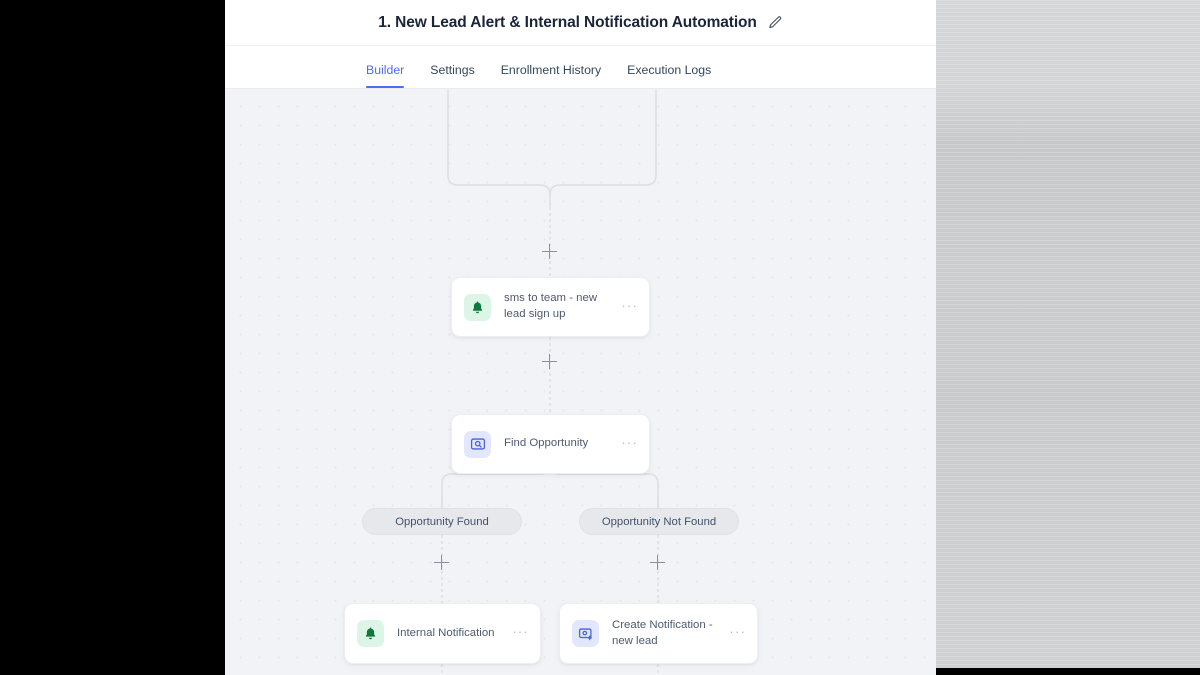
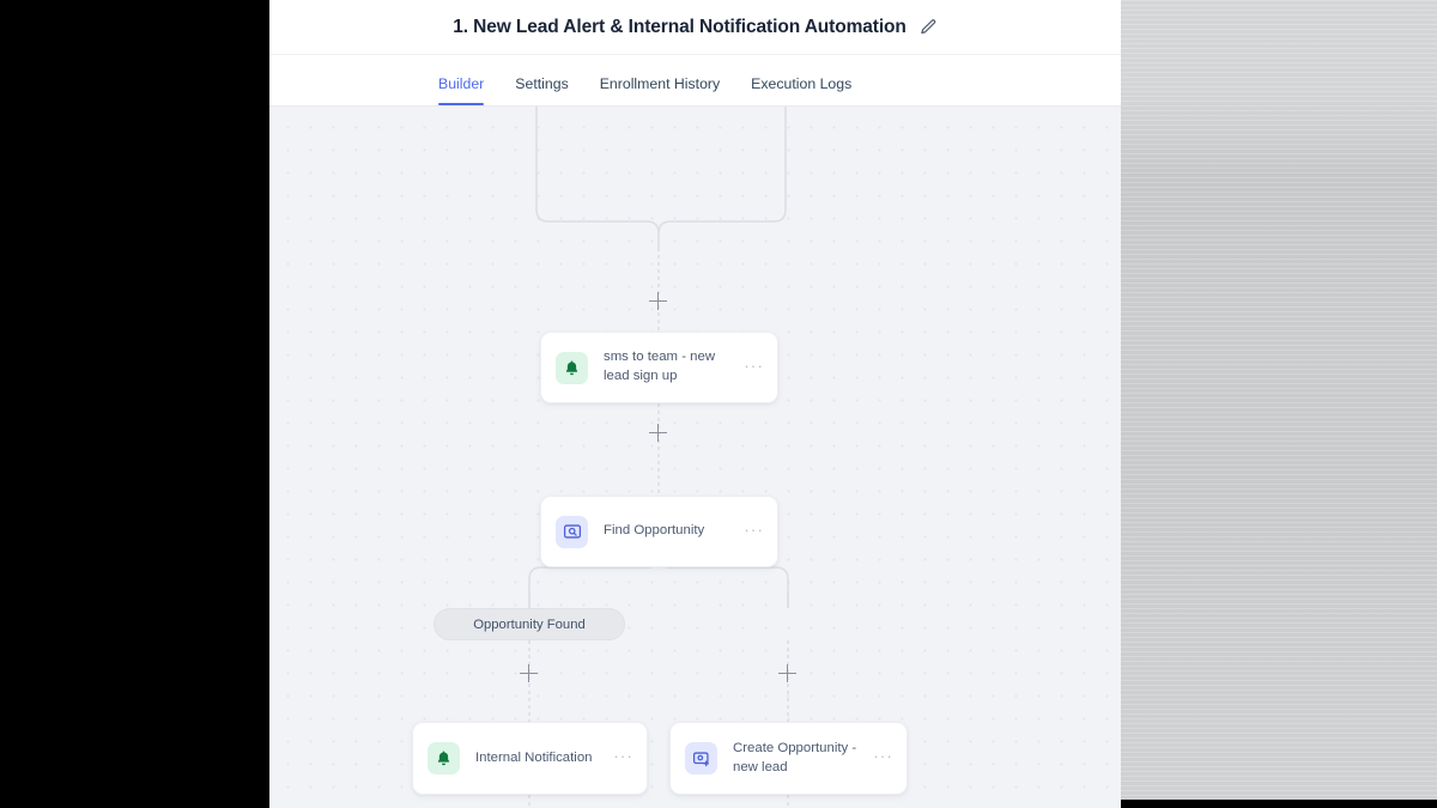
  1. New Lead Alert & Internal Notification Automation
  Builder
  Settings
  Enrollment History
  Execution Logs
  sms to team - new lead sign up
  ···
  Find Opportunity
  ···
  Opportunity Found
- Opportunity Not Found
  Internal Notification
  ···
- Create Notification - new lead
+ Create Opportunity - new lead
  ···
